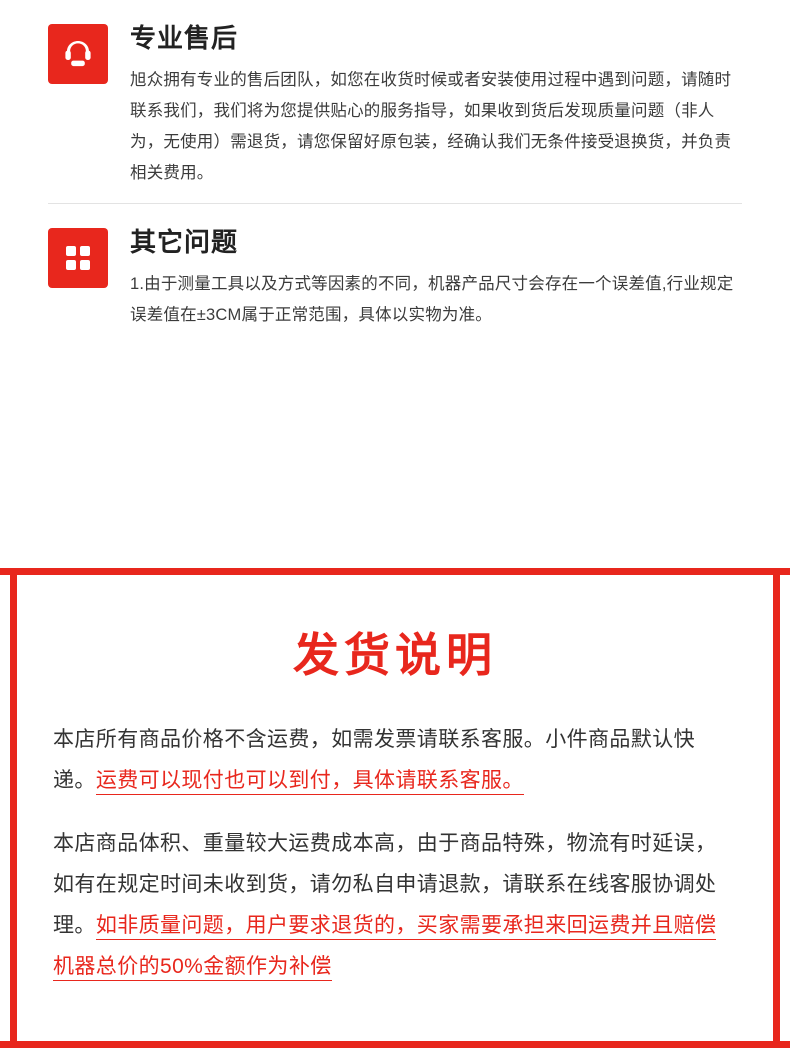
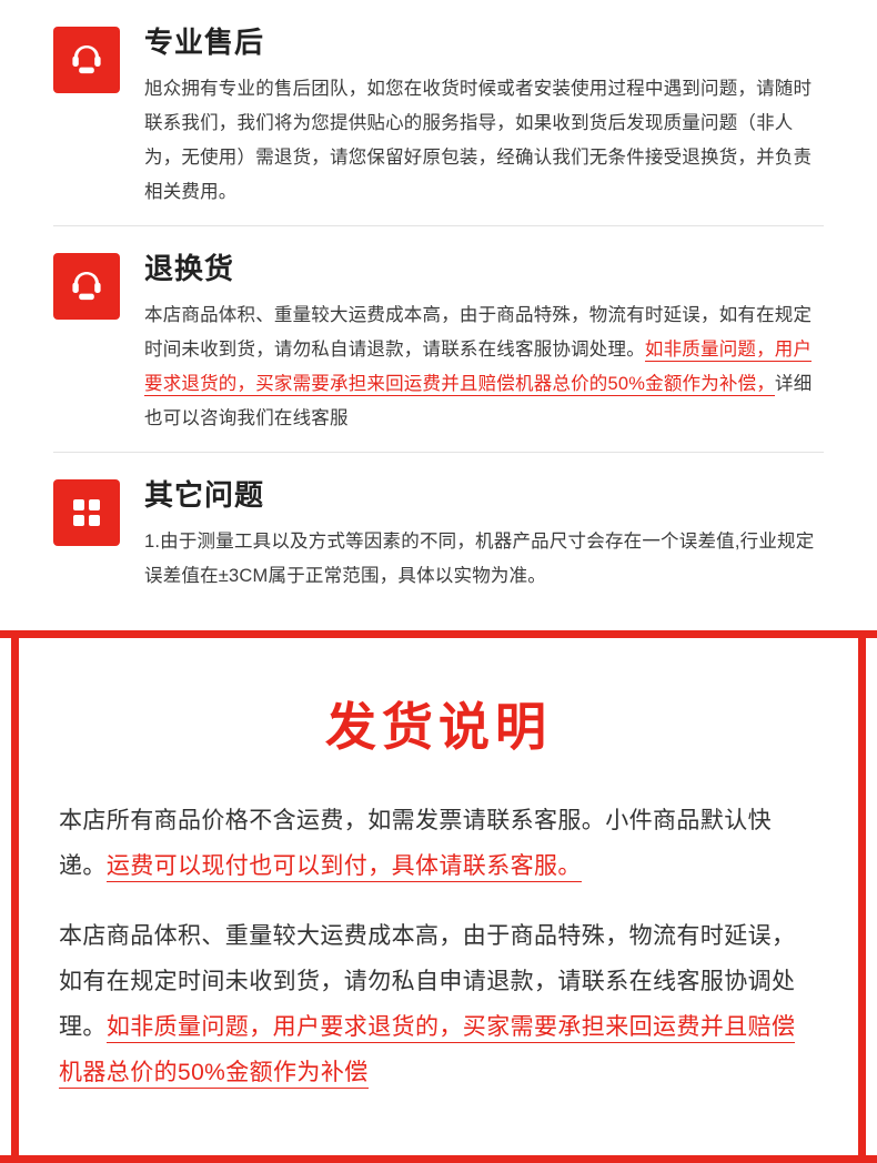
  专业售后
  旭众拥有专业的售后团队，如您在收货时候或者安装使用过程中遇到问题，请随时联系我们，我们将为您提供贴心的服务指导，如果收到货后发现质量问题（非人为，无使用）需退货，请您保留好原包装，经确认我们无条件接受退换货，并负责相关费用。
+ 退换货
+ 本店商品体积、重量较大运费成本高，由于商品特殊，物流有时延误，如有在规定时间未收到货，请勿私自请退款，请联系在线客服协调处理。如非质量问题，用户要求退货的，买家需要承担来回运费并且赔偿机器总价的50%金额作为补偿，详细也可以咨询我们在线客服
  其它问题
  1.由于测量工具以及方式等因素的不同，机器产品尺寸会存在一个误差值,行业规定误差值在±3CM属于正常范围，具体以实物为准。
  发货说明
  本店所有商品价格不含运费，如需发票请联系客服。小件商品默认快递。运费可以现付也可以到付，具体请联系客服。
  本店商品体积、重量较大运费成本高，由于商品特殊，物流有时延误，如有在规定时间未收到货，请勿私自申请退款，请联系在线客服协调处理。如非质量问题，用户要求退货的，买家需要承担来回运费并且赔偿机器总价的50%金额作为补偿
